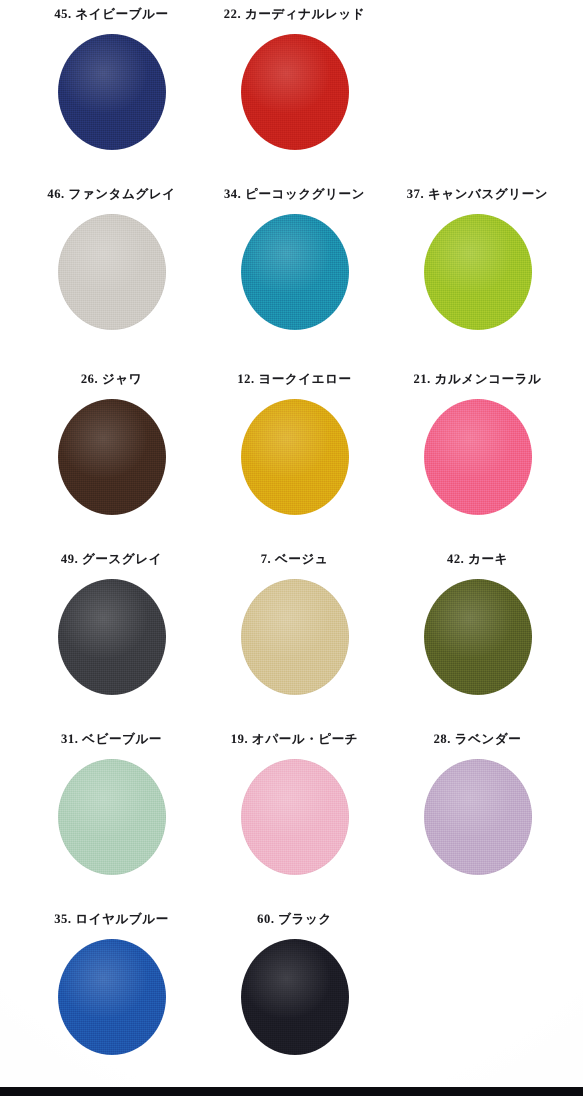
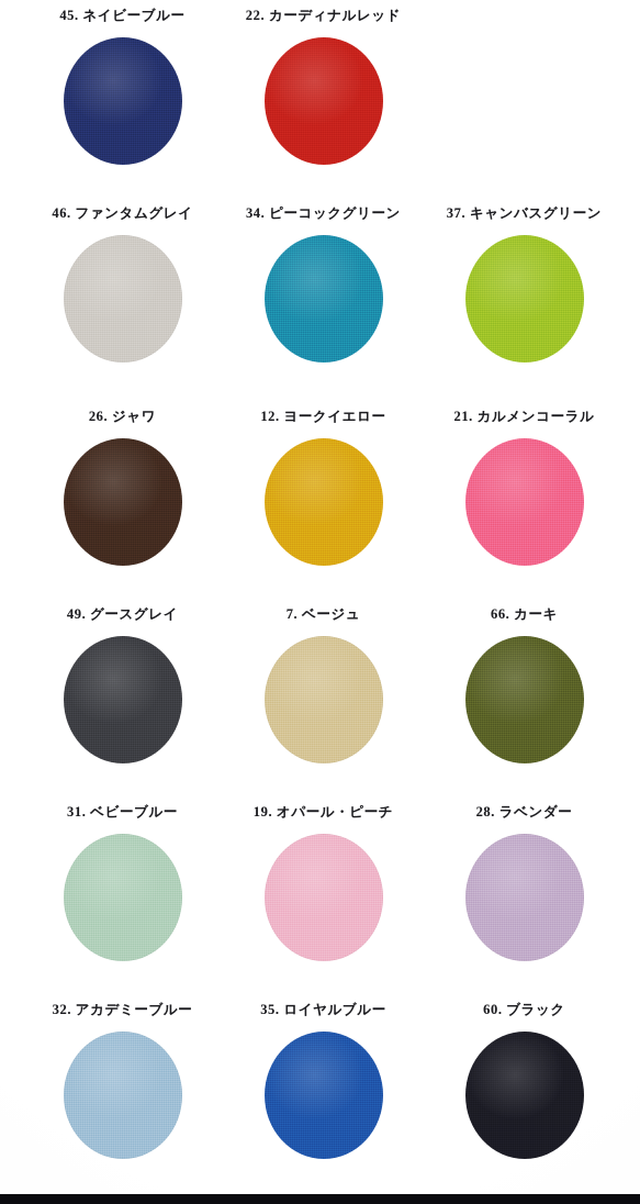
  45. ネイビーブルー
  22. カーディナルレッド
  46. ファンタムグレイ
  34. ピーコックグリーン
  37. キャンバスグリーン
  26. ジャワ
  12. ヨークイエロー
  21. カルメンコーラル
  49. グースグレイ
  7. ベージュ
- 42. カーキ
+ 66. カーキ
  31. ベビーブルー
  19. オパール・ピーチ
  28. ラベンダー
+ 32. アカデミーブルー
  35. ロイヤルブルー
  60. ブラック
